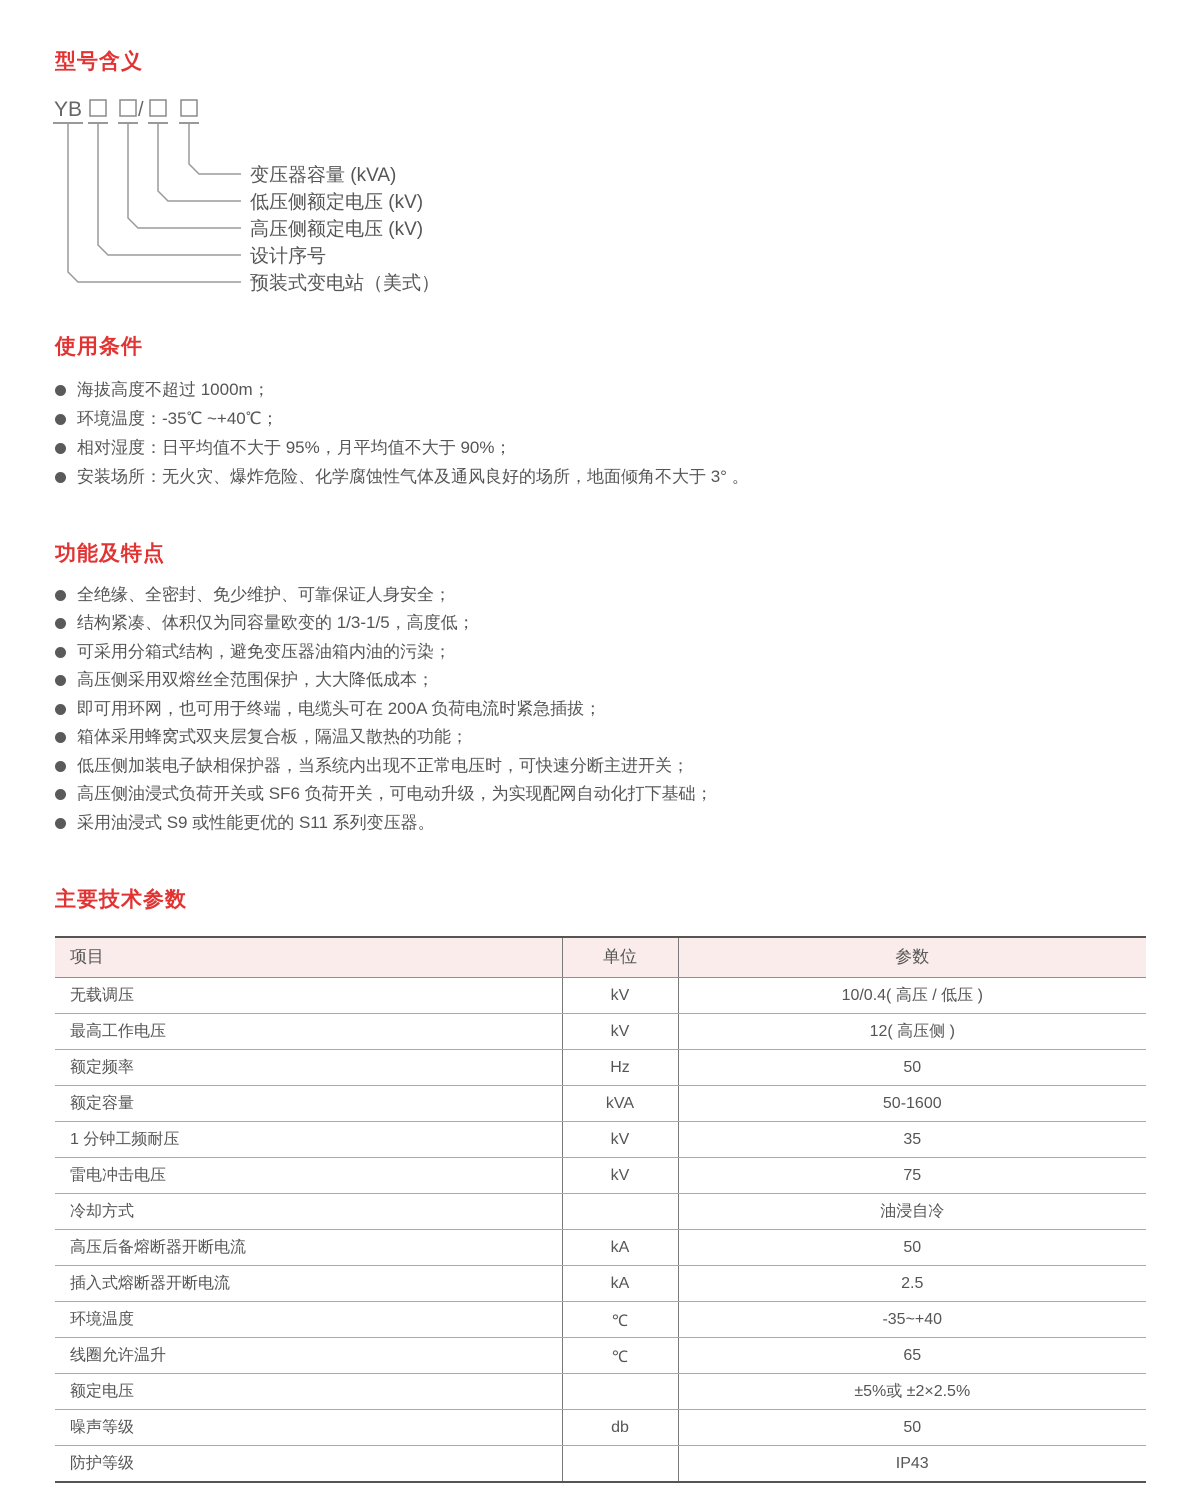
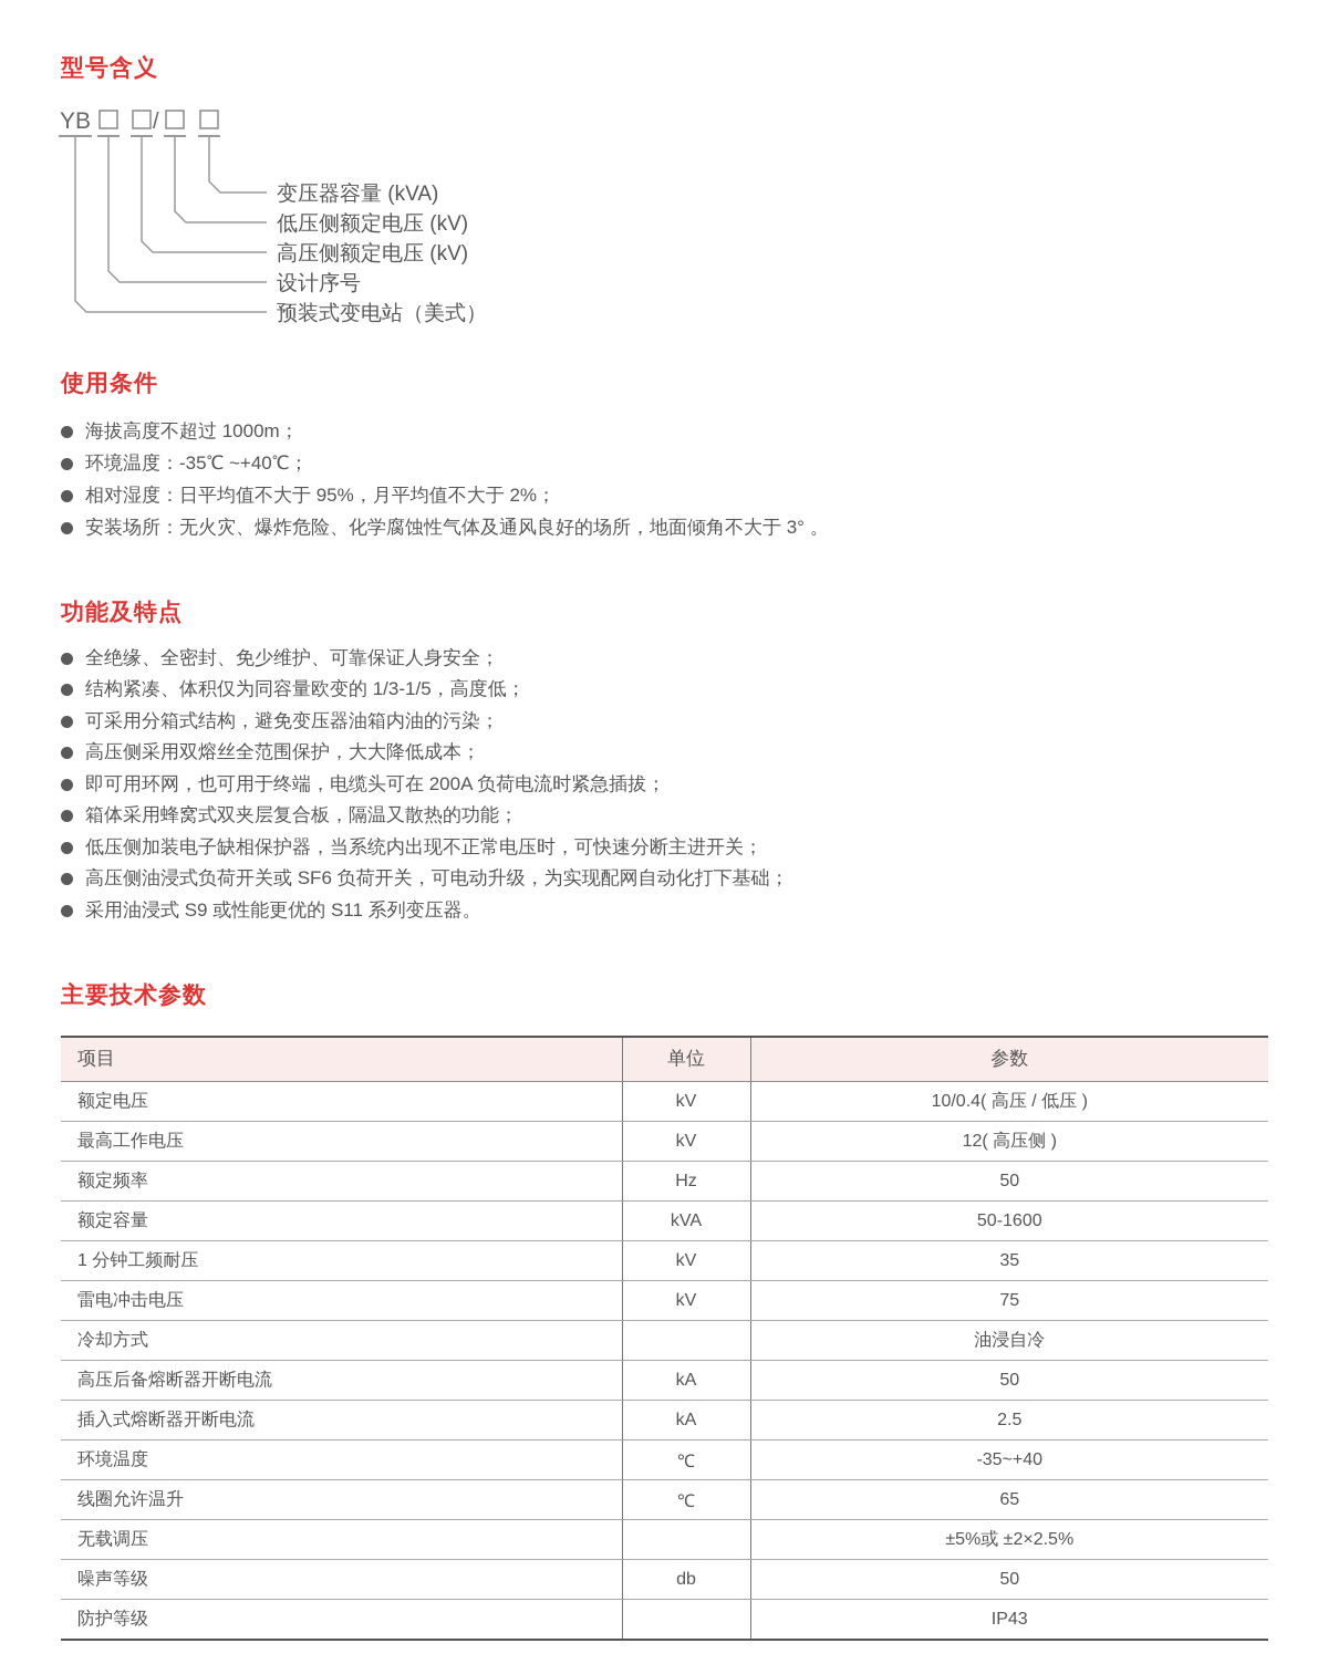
  型号含义
  YB
  /
  变压器容量 (kVA)
  低压侧额定电压 (kV)
  高压侧额定电压 (kV)
  设计序号
  预装式变电站（美式）
  使用条件
  海拔高度不超过 1000m；
  环境温度：-35℃ ~+40℃；
- 相对湿度：日平均值不大于 95%，月平均值不大于 90%；
+ 相对湿度：日平均值不大于 95%，月平均值不大于 2%；
  安装场所：无火灾、爆炸危险、化学腐蚀性气体及通风良好的场所，地面倾角不大于 3° 。
  功能及特点
  全绝缘、全密封、免少维护、可靠保证人身安全；
  结构紧凑、体积仅为同容量欧变的 1/3-1/5，高度低；
  可采用分箱式结构，避免变压器油箱内油的污染；
  高压侧采用双熔丝全范围保护，大大降低成本；
  即可用环网，也可用于终端，电缆头可在 200A 负荷电流时紧急插拔；
  箱体采用蜂窝式双夹层复合板，隔温又散热的功能；
  低压侧加装电子缺相保护器，当系统内出现不正常电压时，可快速分断主进开关；
  高压侧油浸式负荷开关或 SF6 负荷开关，可电动升级，为实现配网自动化打下基础；
  采用油浸式 S9 或性能更优的 S11 系列变压器。
  主要技术参数
  项目	单位	参数
- 无载调压	kV	10/0.4( 高压 / 低压 )
+ 额定电压	kV	10/0.4( 高压 / 低压 )
  最高工作电压	kV	12( 高压侧 )
  额定频率	Hz	50
  额定容量	kVA	50-1600
  1 分钟工频耐压	kV	35
  雷电冲击电压	kV	75
  冷却方式		油浸自冷
  高压后备熔断器开断电流	kA	50
  插入式熔断器开断电流	kA	2.5
  环境温度	℃	-35~+40
  线圈允许温升	℃	65
- 额定电压		±5%或 ±2×2.5%
+ 无载调压		±5%或 ±2×2.5%
  噪声等级	db	50
  防护等级		IP43
